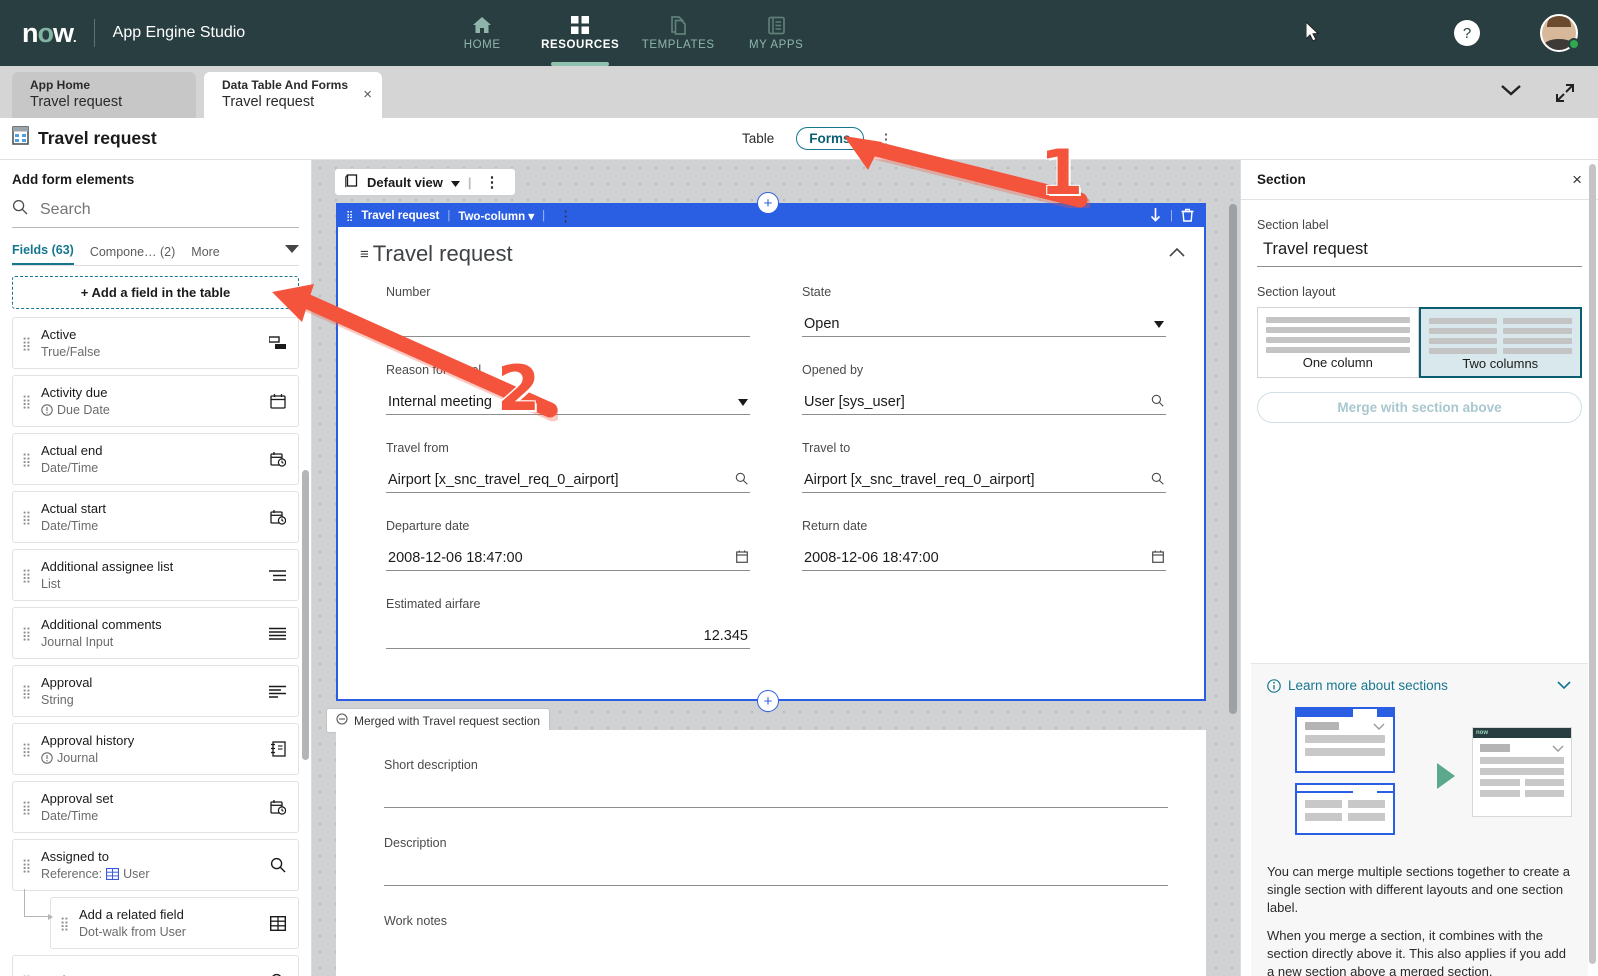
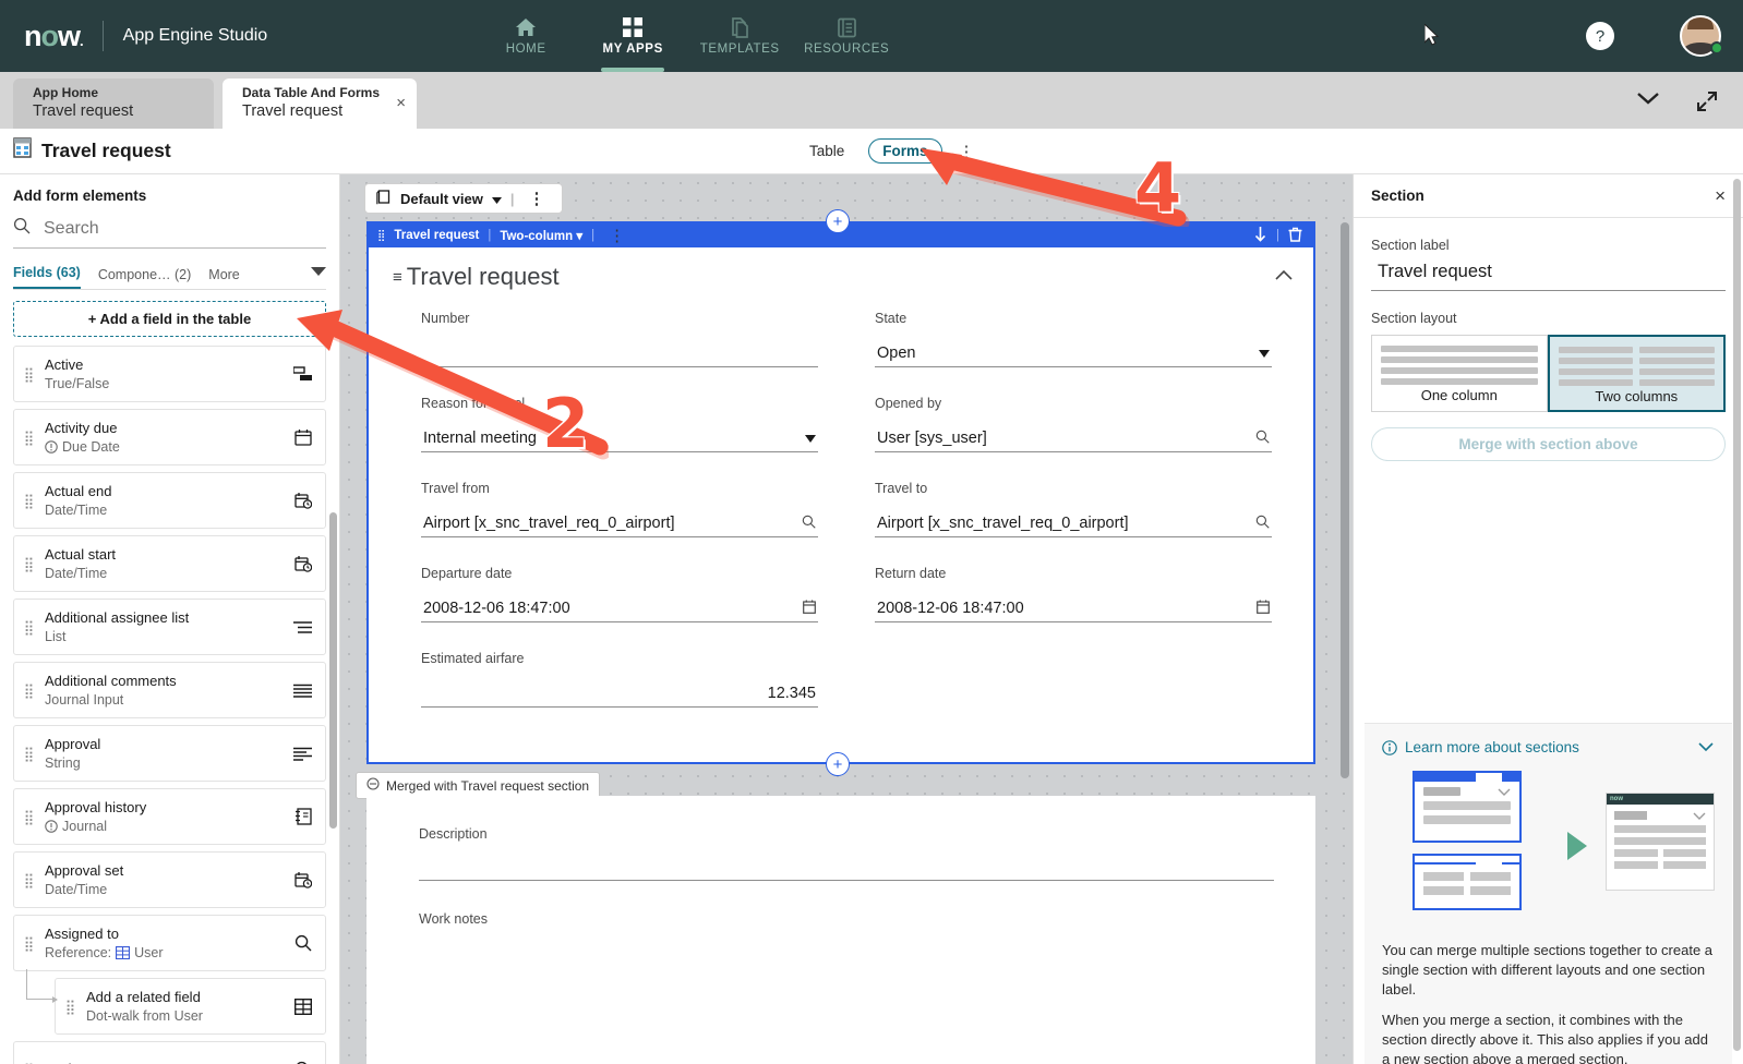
  now.
  App Engine Studio
  HOME
- RESOURCES
+ MY APPS
  TEMPLATES
- MY APPS
+ RESOURCES
  ?
  App Home
  Travel request
  Data Table And Forms
  Travel request
  ×
  Travel request
  Table
  Form
  ⋮
  Add form elements
  Search
  Fields (63)
  Compone… (2)
  More
  + Add a field in the table
  ⣿
  Active
  True/False
  ⣿
  Activity due
  Due Date
  ⣿
  Actual end
  Date/Time
  ⣿
  Actual start
  Date/Time
  ⣿
  Additional assignee list
  List
  ⣿
  Additional comments
  Journal Input
  ⣿
  Approval
  String
  ⣿
  Approval history
  Journal
  ⣿
  Approval set
  Date/Time
  ⣿
  Assigned to
  Reference:
  User
  ⣿
  Add a related field
  Dot-walk from User
  Default view
  |
  ⋮
  ⣿
  Travel request
  |
  Two-column ▾
  |
  ⋮
  |
  ≡
  Travel request
  Number
  State
  Open
  Internal meeting
  Opened by
  User [sys_user]
  Travel from
  Airport [x_snc_travel_req_0_airport]
  Travel to
  Airport [x_snc_travel_req_0_airport]
  Departure date
  2008-12-06 18:47:00
  Return date
  2008-12-06 18:47:00
  Estimated airfare
  12.345
  +
  +
  Merged with Travel request section
- Short description
  Description
  Work notes
  Section
  ×
  Section label
  Travel request
  Section layout
  One column
  Two columns
  Merge with section above
  Learn more about sections
  You can merge multiple sections together to create a single section with different layouts and one section label.
  When you merge a section, it combines with the section directly above it. This also applies if you add a new section above a merged section.
- 1
+ 4
  2
